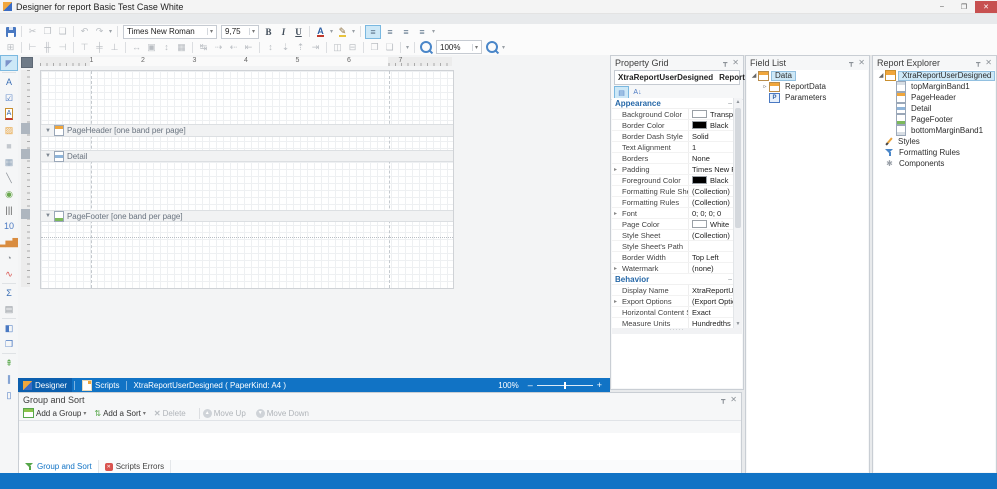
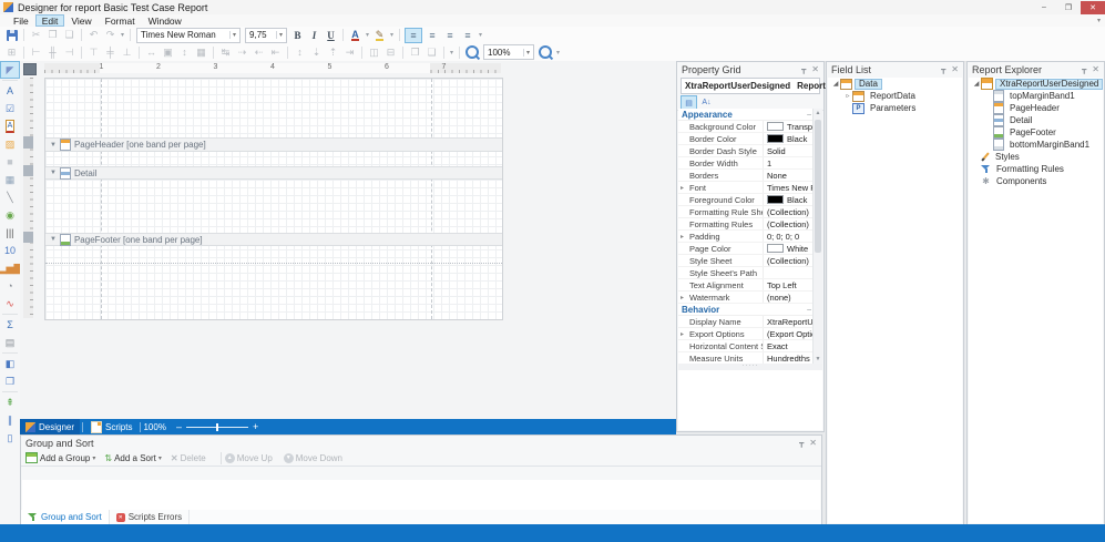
- Designer for report Basic Test Case White
+ Designer for report Basic Test Case Report
+ File
+ Edit
+ View
+ Format
+ Window
  ✂
  ❐
  ❏
  ↶
  ↷
  Times New Roman
  9,75
  B
  I
  U
  A
  ✎
  ≡
  ≡
  ≡
  ≡
  ⊞
  ⊢
  ╫
  ⊣
  ⊤
  ╪
  ⊥
  ↔
  ▣
  ↕
  ▦
  ↹
  ⇢
  ⇠
  ⇤
  ↕
  ⇣
  ⇡
  ⇥
  ◫
  ⊟
  ❐
  ❏
  100%
  ◤
  A
  ☑
  ▨
  ■
  ▦
  ╲
  ◉
  |||
  10
  ▂▅▇
  ◔
  ∿
  Σ
  ▤
  ◧
  ❐
  ⇞
  ∥
  ▯
  PageHeader [one band per page]
  Detail
  PageFooter [one band per page]
  Designer
  Scripts
- XtraReportUserDesigned ( PaperKind: A4 )
  100%
  –
  +
  Property Grid
  ✕
  XtraReportUserDesigned
  Report
  Appearance
  Background Color
  Border Color
  Black
  Border Dash Style
  Solid
- Text Alignment
+ Border Width
  1
  Borders
  None
- Padding
+ Font
  Foreground Color
  Black
  Formatting Rule Sh
  (Collection)
  Formatting Rules
  (Collection)
- Font
+ Padding
  0; 0; 0; 0
  Page Color
  White
  Style Sheet
  (Collection)
  Style Sheet's Path
- Border Width
+ Text Alignment
  Top Left
  Watermark
  (none)
  Behavior
  Display Name
  Export Options
  (Export Opti
  Exact
  Measure Units
  Field List
  ✕
  Data
  ReportData
  Parameters
  Report Explorer
  ✕
  XtraReportUserDesigned
  topMarginBand1
  PageHeader
  Detail
  PageFooter
  bottomMarginBand1
  Styles
  Formatting Rules
  Components
  Group and Sort
  ✕
  Add a Group
  Add a Sort
  Delete
  Move Up
  Move Down
  Group and Sort
  Scripts Errors
